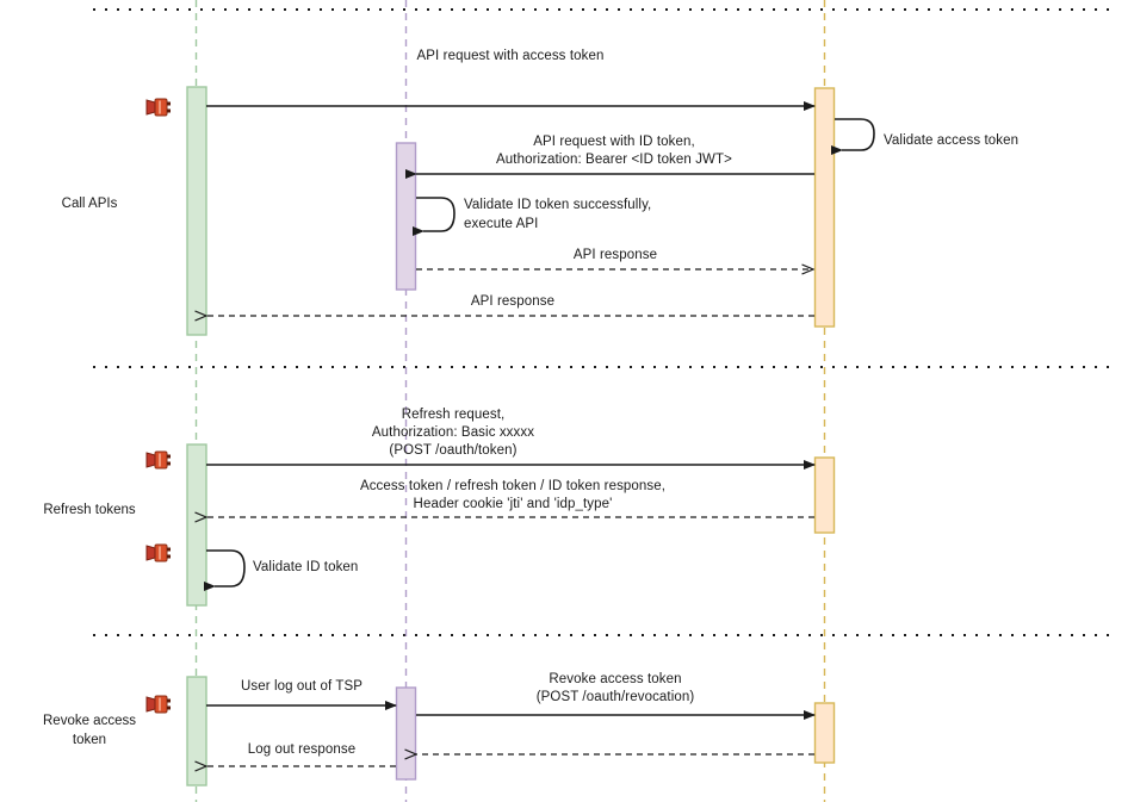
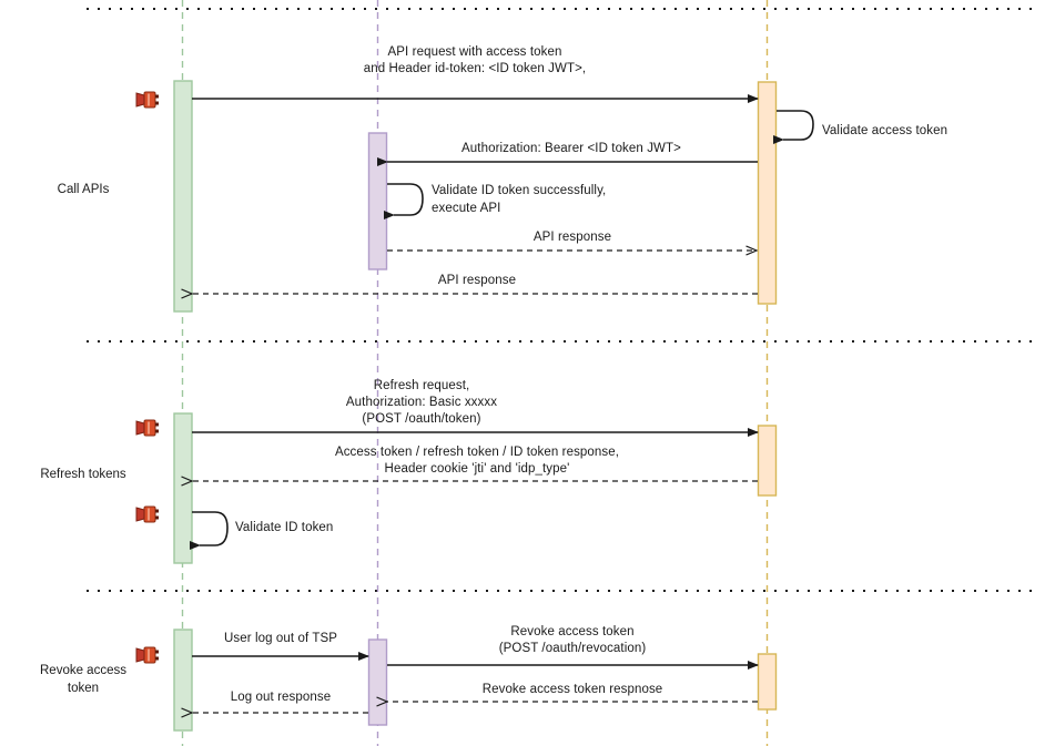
  Call APIs
  Refresh tokens
  Revoke access
  token
  API request with access token
+ and Header id-token: <ID token JWT>,
  Validate access token
- API request with ID token,
  Authorization: Bearer <ID token JWT>
  Validate ID token successfully,
  execute API
  API response
  API response
  Refresh request,
  Authorization: Basic xxxxx
  (POST /oauth/token)
  Access token / refresh token / ID token response,
  Header cookie 'jti' and 'idp_type'
  Validate ID token
  User log out of TSP
  Revoke access token
  (POST /oauth/revocation)
+ Revoke access token respnose
  Log out response
